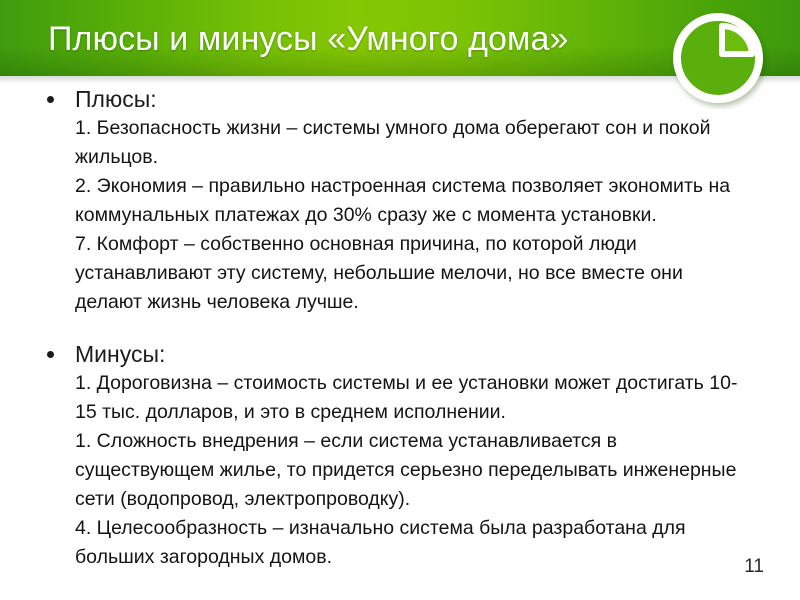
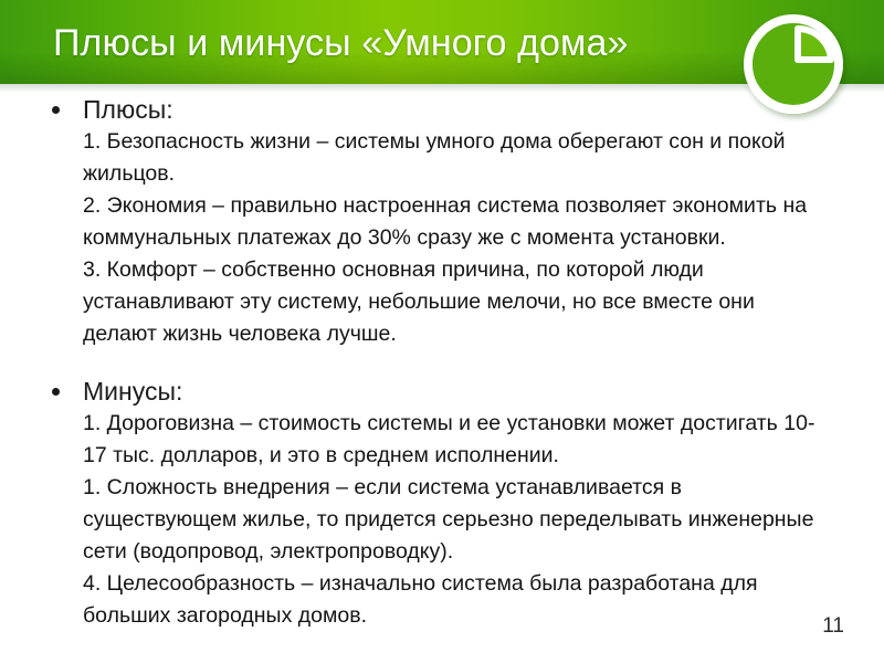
  Плюсы и минусы «Умного дома»
  Плюсы:
  1. Безопасность жизни – системы умного дома оберегают сон и покой жильцов.
  2. Экономия – правильно настроенная система позволяет экономить на коммунальных платежах до 30% сразу же с момента установки.
- 7. Комфорт – собственно основная причина, по которой люди устанавливают эту систему, небольшие мелочи, но все вместе они делают жизнь человека лучше.
+ 3. Комфорт – собственно основная причина, по которой люди устанавливают эту систему, небольшие мелочи, но все вместе они делают жизнь человека лучше.
  Минусы:
- 1. Дороговизна – стоимость системы и ее установки может достигать 10-15 тыс. долларов, и это в среднем исполнении.
+ 1. Дороговизна – стоимость системы и ее установки может достигать 10-17 тыс. долларов, и это в среднем исполнении.
  1. Сложность внедрения – если система устанавливается в существующем жилье, то придется серьезно переделывать инженерные сети (водопровод, электропроводку).
  4. Целесообразность – изначально система была разработана для больших загородных домов.
  11
